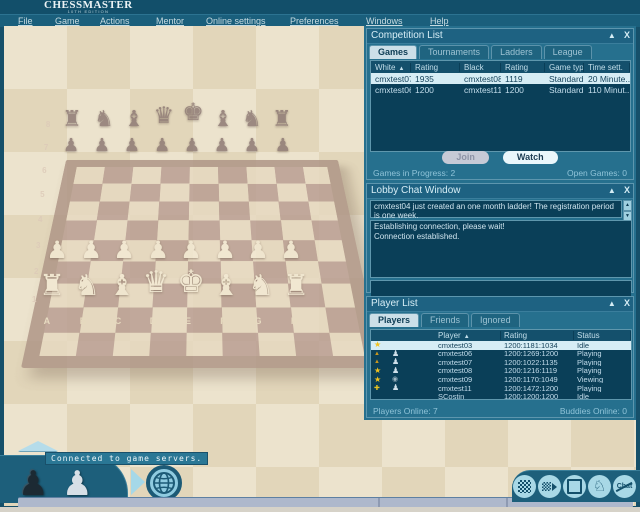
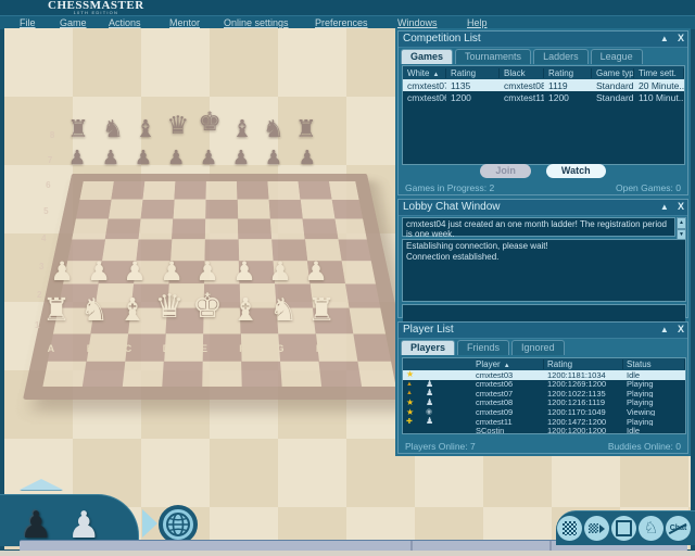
  CHESSMASTER
  File
  Game
  Actions
  Mentor
  Online settings
  Preferences
  Windows
  Help
  ♜
  ♞
  ♝
  ♛
  ♚
  ♝
  ♞
  ♜
  ♟
  ♟
  ♟
  ♟
  ♟
  ♟
  ♟
  ♟
  ♟
  ♟
  ♟
  ♟
  ♟
  ♟
  ♟
  ♟
  ♜
  ♞
  ♝
  ♛
  ♚
  ♝
  ♞
  ♜
  A
  B
  C
  D
  E
  F
  G
  H
  1
  Competition List
  ▲ X
  Games
  Tournaments
  Ladders
  League
  White
  Rating
  Black
  Rating
  Game typ
  Time sett.
  cmxtest0
- 1935
+ 1135
  cmxtest08
  1119
  20 Minute..
  cmxtest0
  1200
  cmxtest11
  1200
  110 Minut..
  Join
  Watch
  Games in Progress: 2
  Open Games: 0
  Lobby Chat Window
  ▲ X
  cmxtest04 just created an one month ladder! The registration period is one week.
  Establishing connection, please wait!
  Connection established.
  Player List
  ▲ X
  Players
  Friends
  Ignored
  Player
  Rating
  Status
  ★
  cmxtest03
  1200:1181:1034
  Idle
  ♟
  cmxtest06
  1200:1269:1200
  Playing
  ♟
  cmxtest07
  1200:1022:1135
  Playing
  ★
  ♟
  cmxtest08
  1200:1216:1119
  Playing
  ★
  cmxtest09
  1200:1170:1049
  Viewing
  ♟
  cmxtest11
  1200:1472:1200
  Playing
  SCostin
  1200:1200:1200
  Idle
  Players Online: 7
  Buddies Online: 0
  ♟
  ♟
- Connected to game servers.
  ♘
